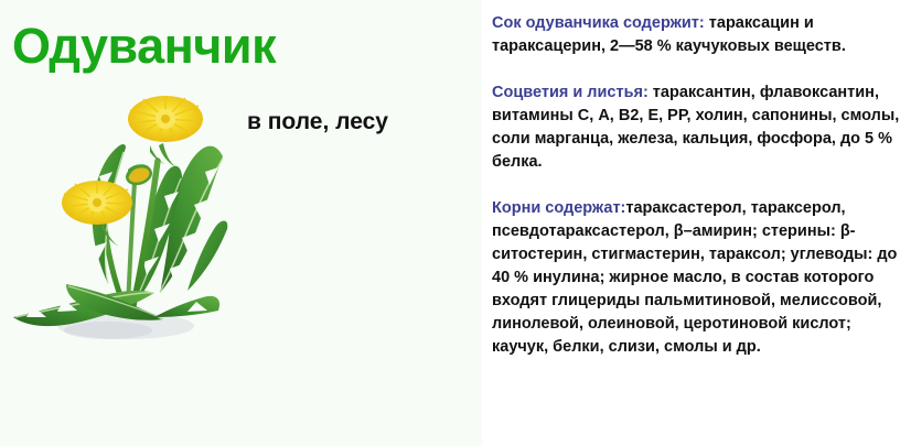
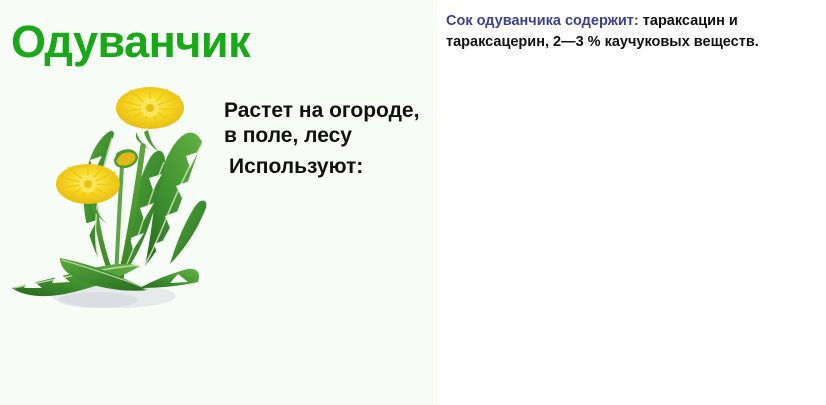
  Одуванчик
+ Растет на огороде,
  в поле, лесу
+ Используют:
- Сок одуванчика содержит: тараксацин и тараксацерин, 2—58 % каучуковых веществ.
+ Сок одуванчика содержит: тараксацин и тараксацерин, 2—3 % каучуковых веществ.
- Соцветия и листья: тараксантин, флавоксантин, витамины С, А, В2, Е, РР, холин, сапонины, смолы, соли марганца, железа, кальция, фосфора, до 5 % белка.
- Корни содержат:тараксастерол, тараксерол, псевдотараксастерол, β–амирин; стерины: β-ситостерин, стигмастерин, тараксол; углеводы: до 40 % инулина; жирное масло, в состав которого входят глицериды пальмитиновой, мелиссовой, линолевой, олеиновой, церотиновой кислот; каучук, белки, слизи, смолы и др.
